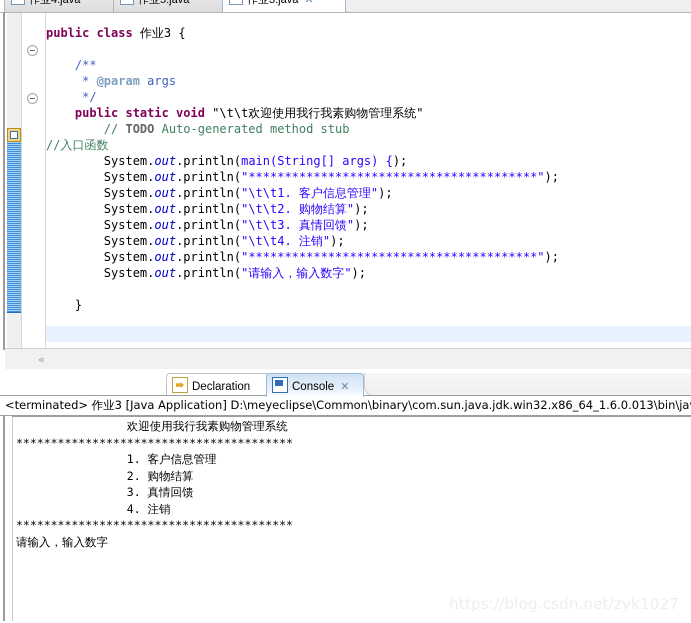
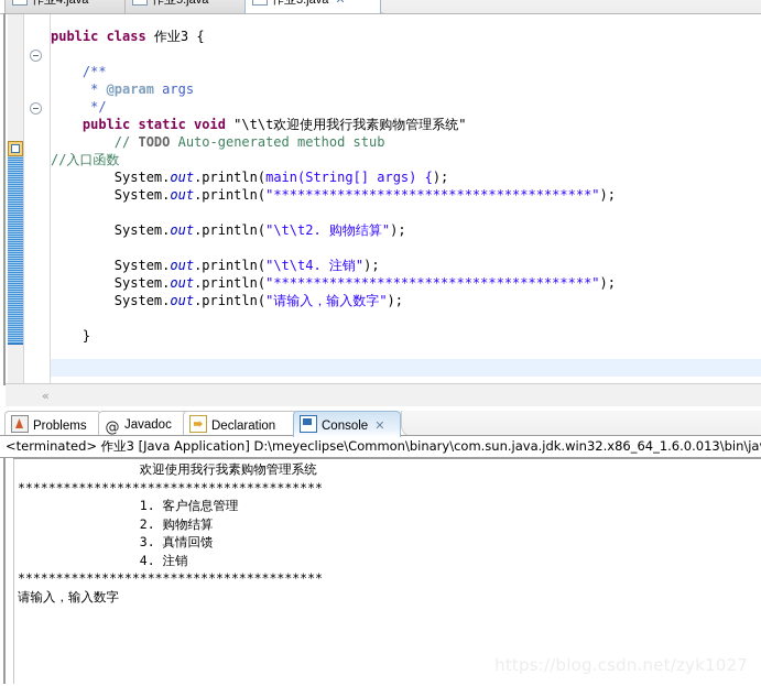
  作业4.java
  作业5.java
  作业3.java ✕
  public class 作业3 {
  /**
  * @param args
  */
  public static void "\t\t欢迎使用我行我素购物管理系统"
  // TODO Auto-generated method stub
  //入口函数
  System.out.println(main(String[] args) {);
  System.out.println("****************************************");
- System.out.println("\t\t1. 客户信息管理");
  System.out.println("\t\t2. 购物结算");
- System.out.println("\t\t3. 真情回馈");
  System.out.println("\t\t4. 注销");
  System.out.println("****************************************");
  System.out.println("请输入，输入数字");
  }
  «
+ Problems
+ @ Javadoc
  Declaration
  Console ✕
  <terminated> 作业3 [Java Application] D:\meyeclipse\Common\binary\com.sun.java.jdk.win32.x86_64_1.6.0.013\bin\ja
  欢迎使用我行我素购物管理系统
  ****************************************
  1. 客户信息管理
  2. 购物结算
  3. 真情回馈
  4. 注销
  ****************************************
  请输入，输入数字
